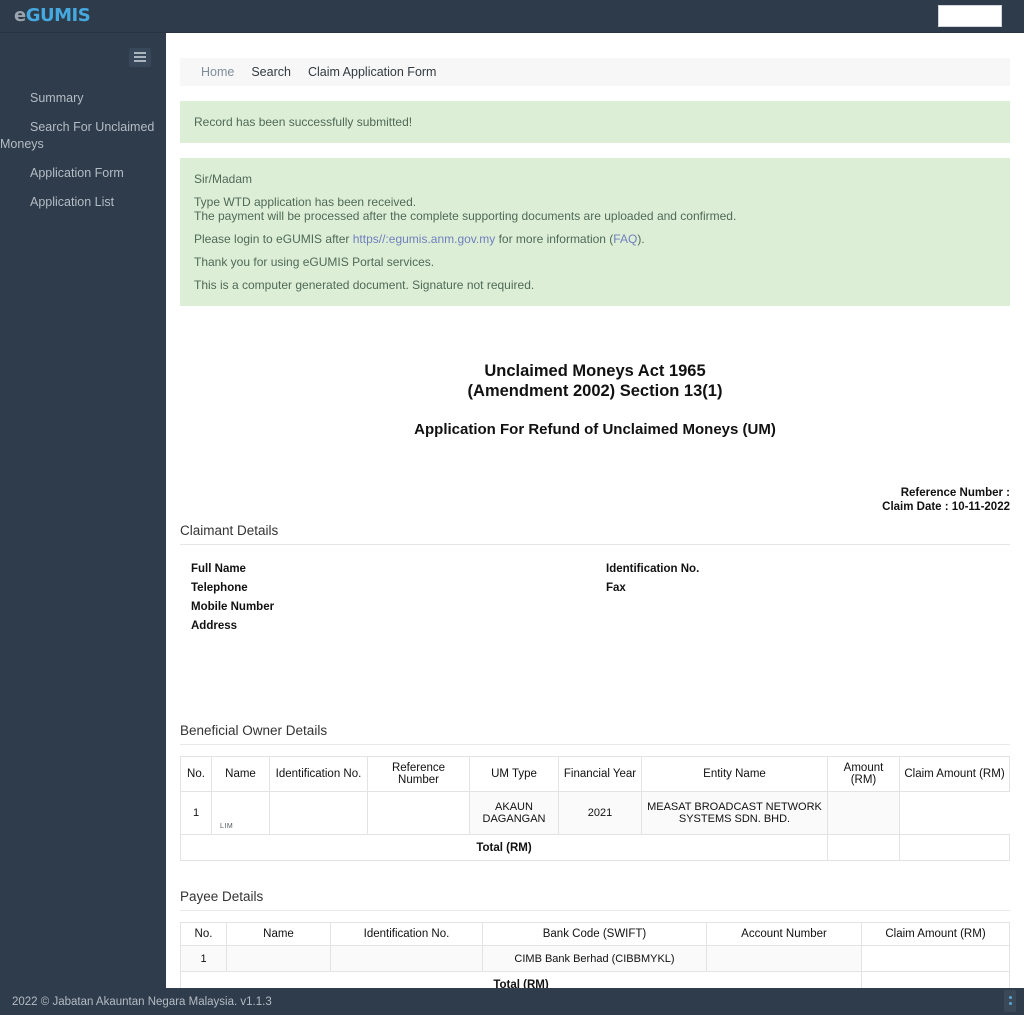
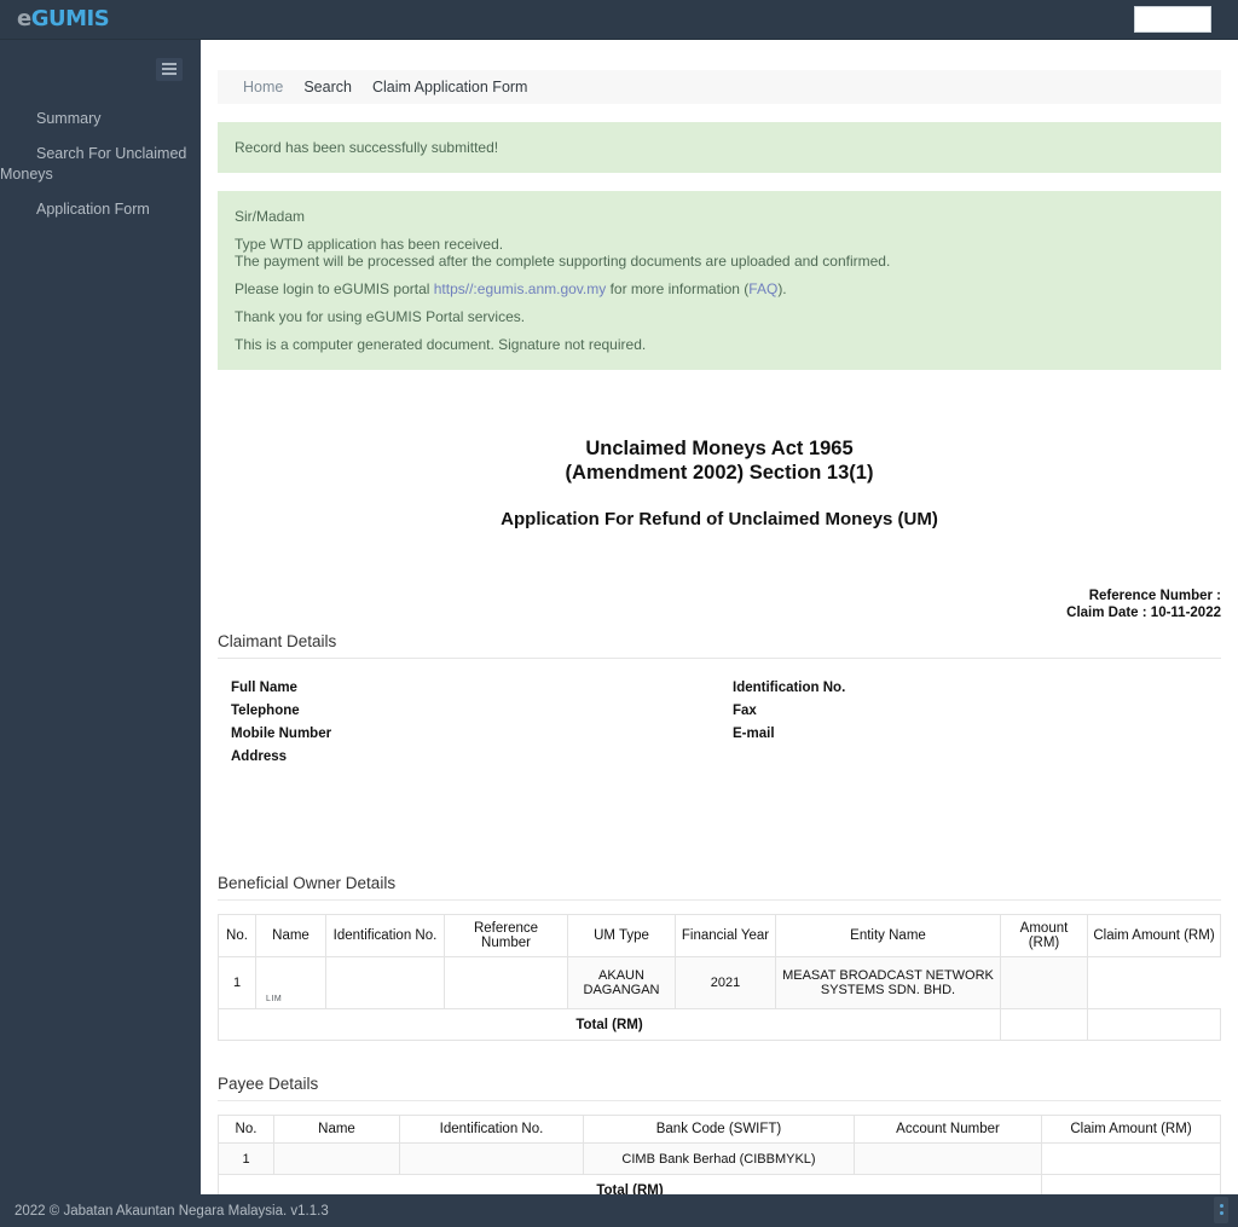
  eGUMIS
  Summary
  Search For Unclaimed
  Moneys
  Application Form
- Application List
  Home
  Search
  Claim Application Form
  Record has been successfully submitted!
  Sir/Madam
  Type WTD application has been received.
  The payment will be processed after the complete supporting documents are uploaded and confirmed.
- Please login to eGUMIS after https//:egumis.anm.gov.my for more information (FAQ).
+ Please login to eGUMIS portal https//:egumis.anm.gov.my for more information (FAQ).
  Thank you for using eGUMIS Portal services.
  This is a computer generated document. Signature not required.
  Unclaimed Moneys Act 1965
  (Amendment 2002) Section 13(1)
  Application For Refund of Unclaimed Moneys (UM)
  Reference Number :
  Claim Date : 10-11-2022
  Claimant Details
  Full Name
  Telephone
  Mobile Number
  Address
  Identification No.
  Fax
+ E-mail
  Beneficial Owner Details
  No.	Name	Identification No.	Reference Number	UM Type	Financial Year	Entity Name	Amount (RM)	Claim Amount (RM)
  1				AKAUN DAGANGAN	2021	MEASAT BROADCAST NETWORK SYSTEMS SDN. BHD.
  Total (RM)
  Payee Details
  No.	Name	Identification No.	Bank Code (SWIFT)	Account Number	Claim Amount (RM)
  1			CIMB Bank Berhad (CIBBMYKL)
  Total (RM)
  2022 © Jabatan Akauntan Negara Malaysia. v1.1.3
